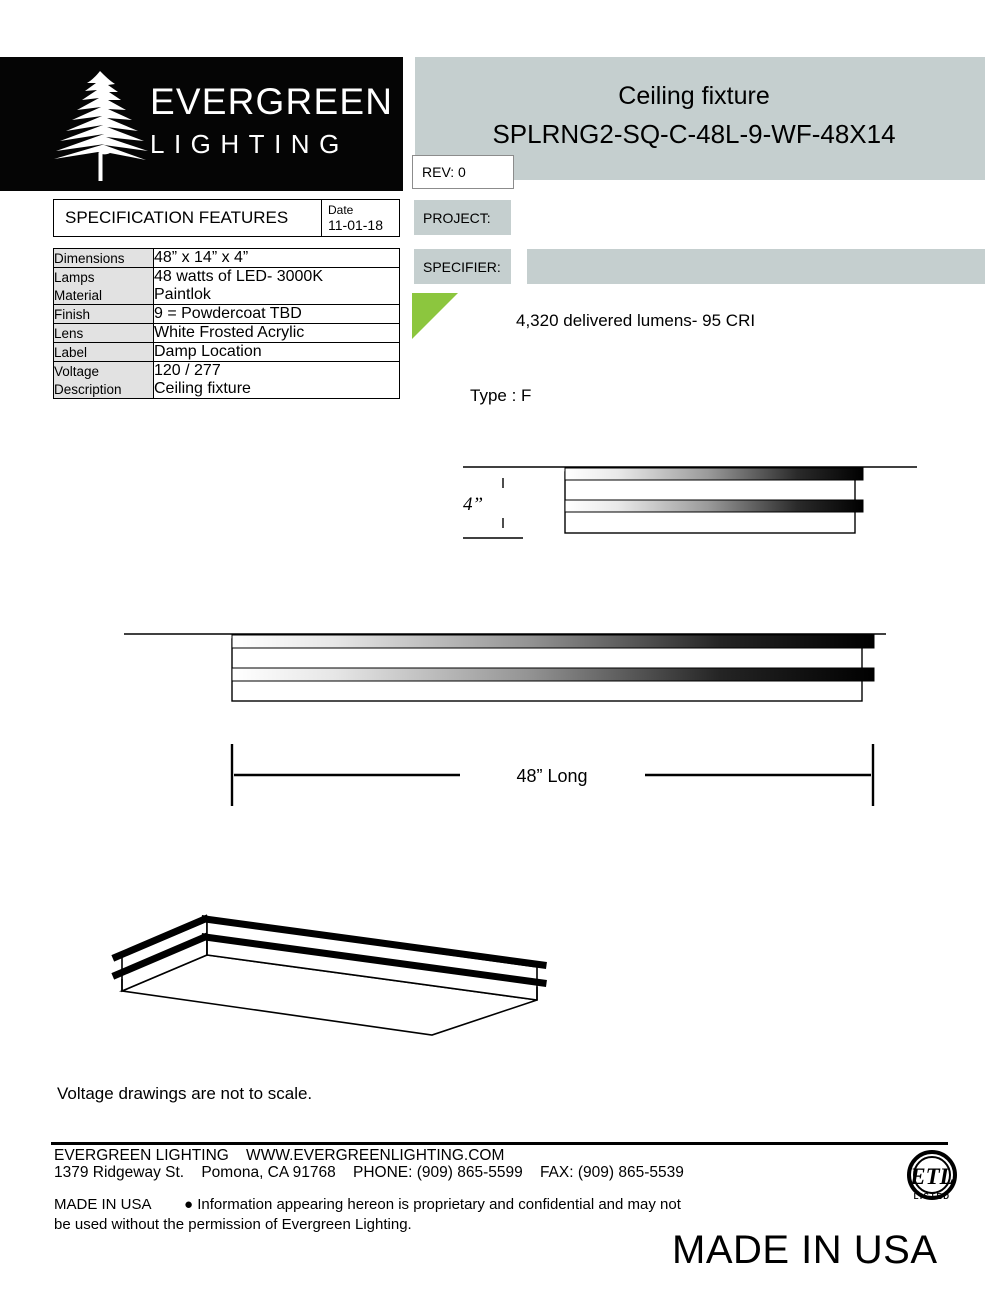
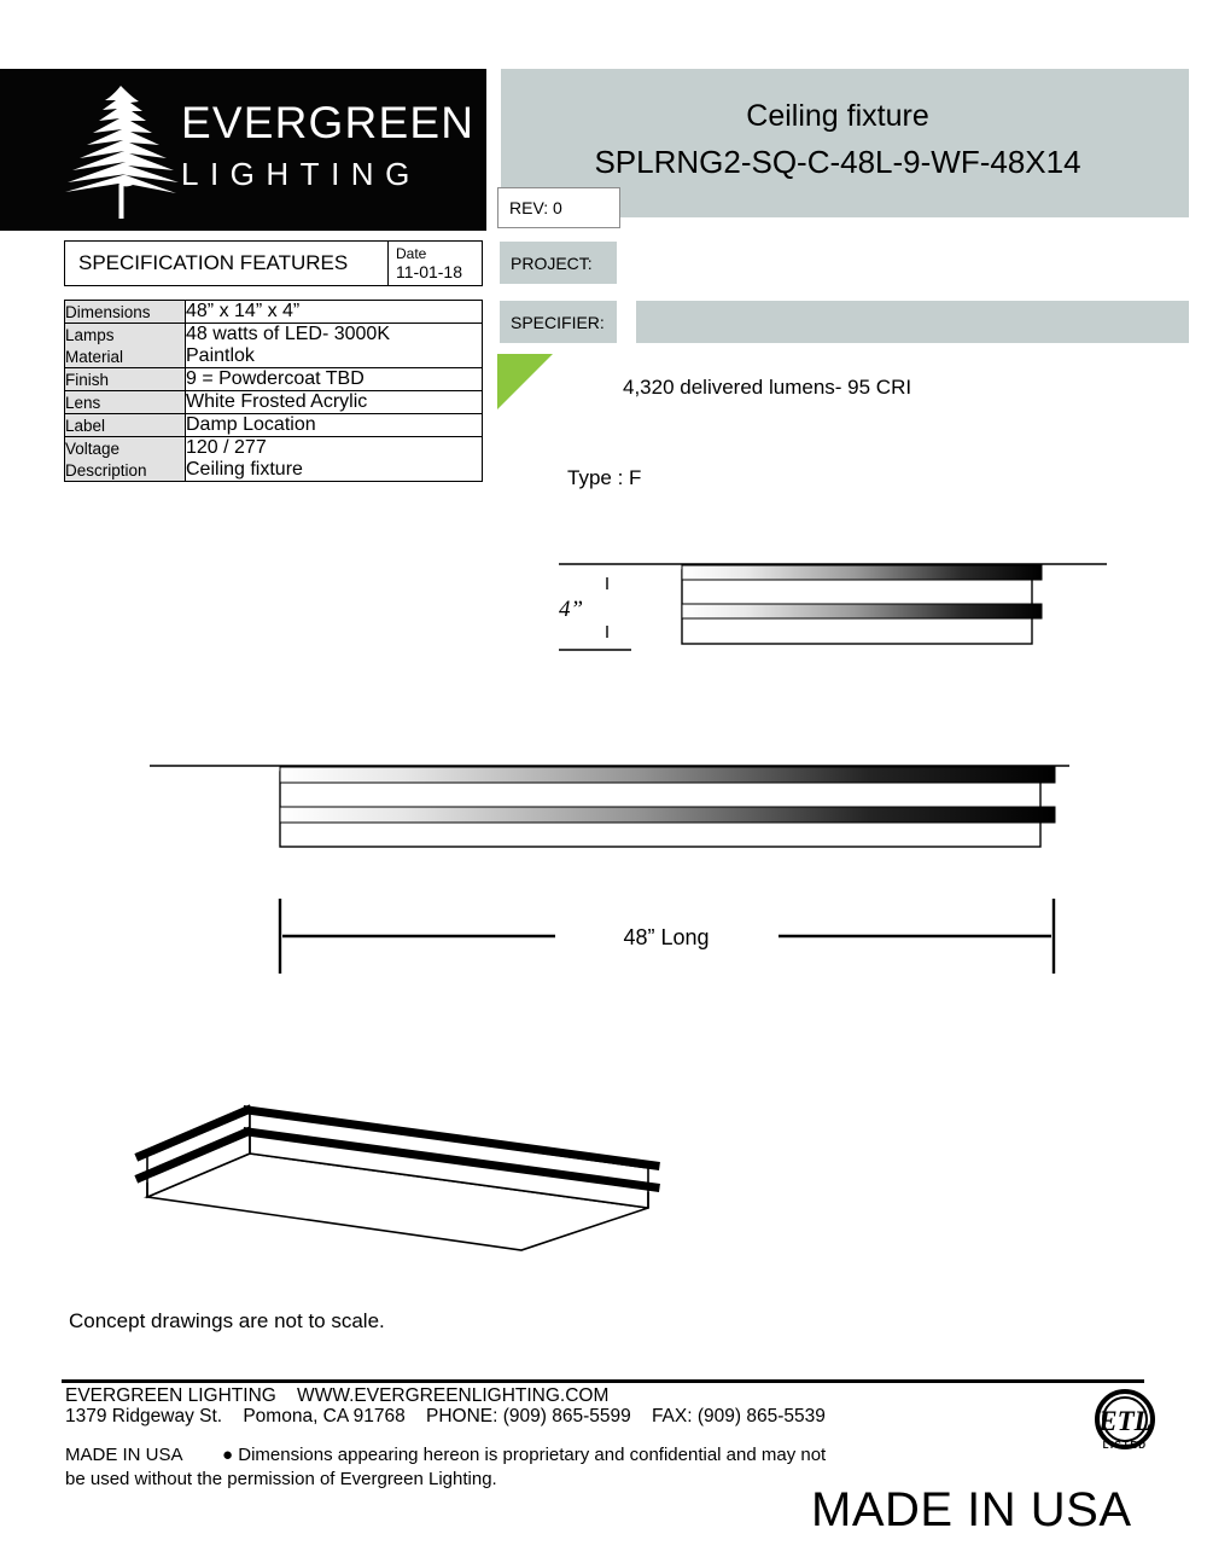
  EVERGREEN
  LIGHTING
  Ceiling fixture
  SPLRNG2-SQ-C-48L-9-WF-48X14
  REV: 0
  PROJECT:
  SPECIFIER:
  4,320 delivered lumens- 95 CRI
  Type : F
  SPECIFICATION FEATURES
  Date
  11-01-18
  Dimensions	48” x 14” x 4”
  Lamps	48 watts of LED- 3000K
  Material	Paintlok
  Finish	9 = Powdercoat TBD
  Lens	White Frosted Acrylic
  Label	Damp Location
  Voltage	120 / 277
  Description	Ceiling fixture
  4”
  48” Long
- Voltage drawings are not to scale.
+ Concept drawings are not to scale.
  EVERGREEN LIGHTING WWW.EVERGREENLIGHTING.COM
  1379 Ridgeway St. Pomona, CA 91768 PHONE: (909) 865-5599 FAX: (909) 865-5539
- MADE IN USA ● Information appearing hereon is proprietary and confidential and may not
+ MADE IN USA ● Dimensions appearing hereon is proprietary and confidential and may not
  be used without the permission of Evergreen Lighting.
  ETL
  LISTED
  MADE IN USA
